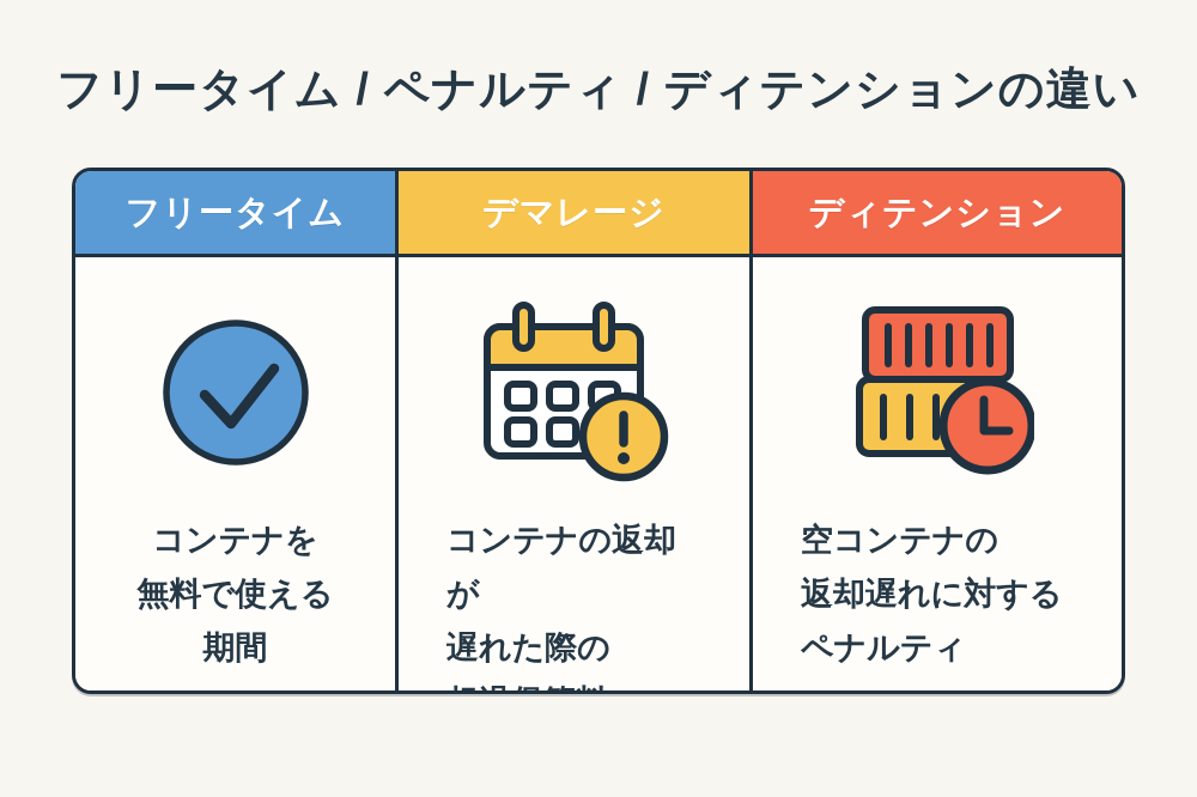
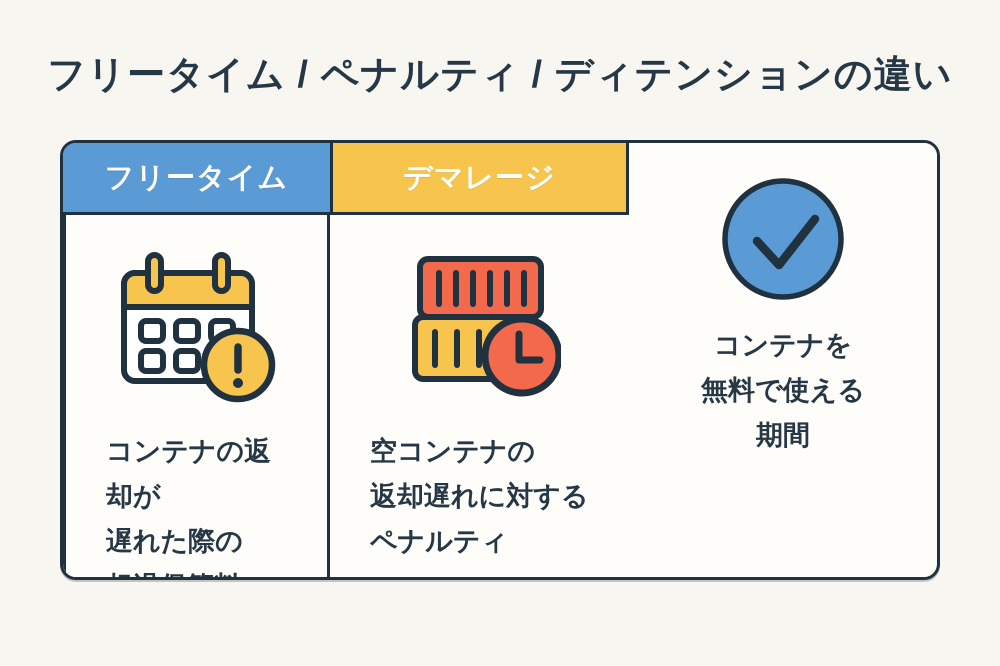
  フリータイム / ペナルティ / ディテンションの違い
  フリータイム
  デマレージ
- ディテンション
  コンテナを
  無料で使える
  期間
  コンテナの返却が
  遅れた際の
  空コンテナの
  返却遅れに対する
  ペナルティ
